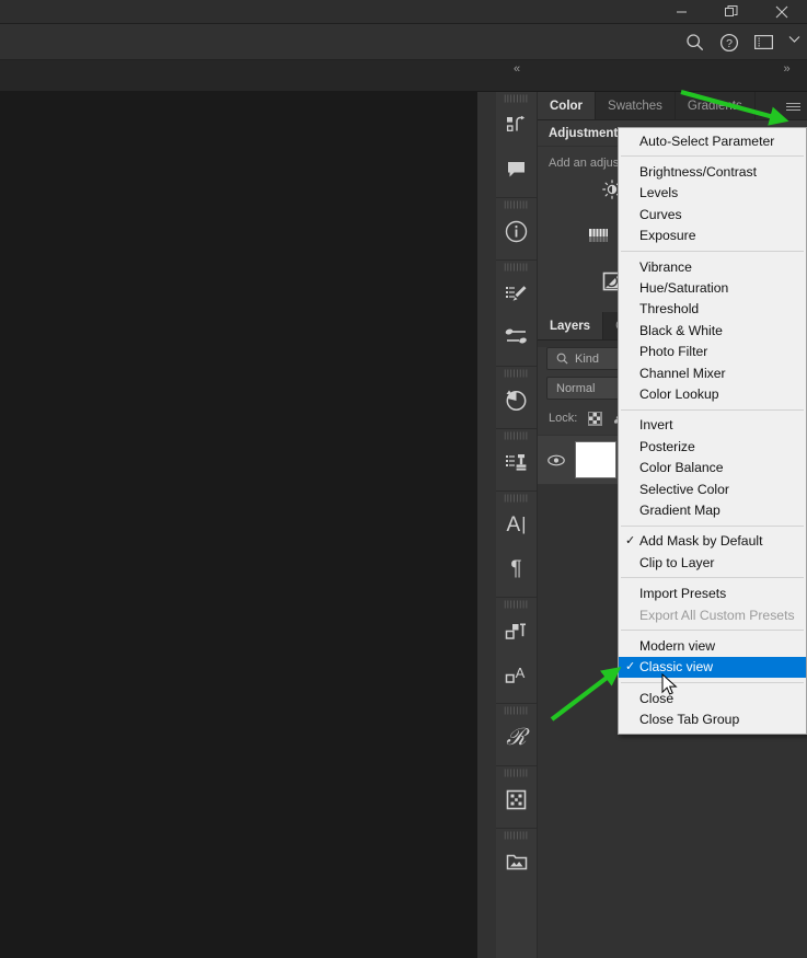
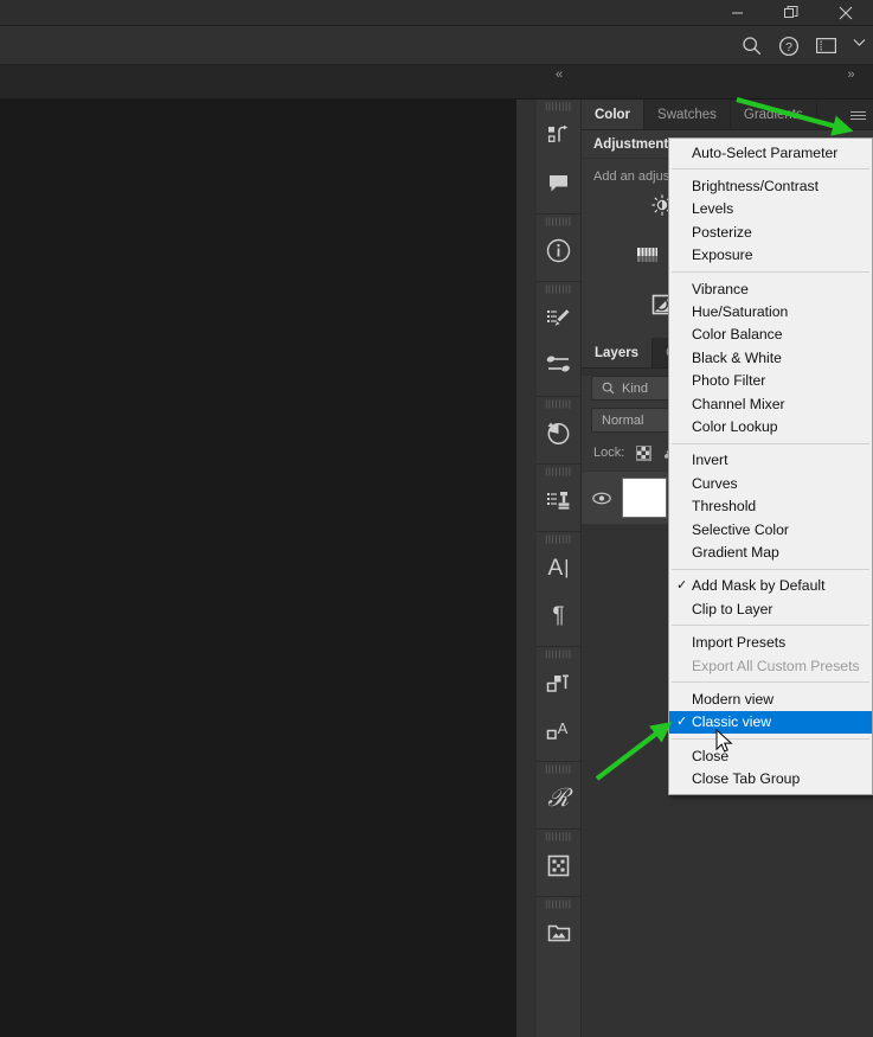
  ?
  «
  »
  A
  |
  ¶
  A
  ℛ
  Color
  Swatches
  Adjustment
  Layers
  Kind
  Normal
  Lock:
  Auto-Select Parameter
  Brightness/Contrast
  Levels
- Curves
+ Posterize
  Exposure
  Vibrance
  Hue/Saturation
- Threshold
+ Color Balance
  Black & White
  Photo Filter
  Channel Mixer
  Color Lookup
  Invert
- Posterize
+ Curves
- Color Balance
+ Threshold
  Selective Color
  Gradient Map
  ✓
  Add Mask by Default
  Clip to Layer
  Import Presets
  Export All Custom Presets
  Modern view
  ✓
  Classic view
  Close
  Close Tab Group
